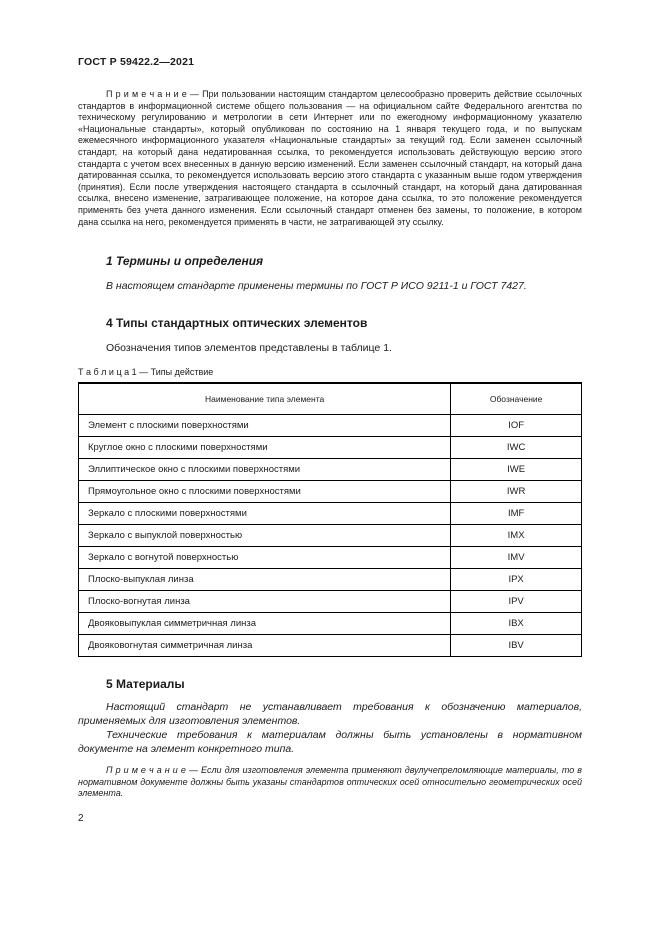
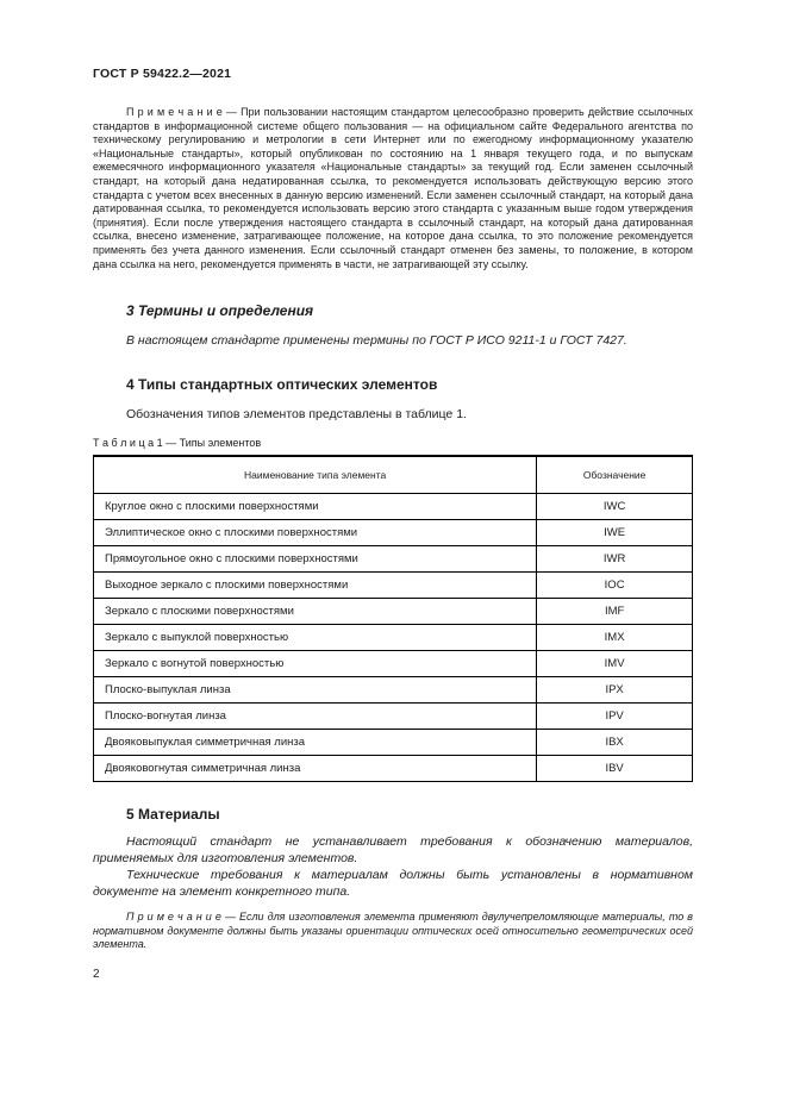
  ГОСТ Р 59422.2—2021
  П р и м е ч а н и е — При пользовании настоящим стандартом целесообразно проверить действие ссылочных стандартов в информационной системе общего пользования — на официальном сайте Федерального агентства по техническому регулированию и метрологии в сети Интернет или по ежегодному информационному указателю «Национальные стандарты», который опубликован по состоянию на 1 января текущего года, и по выпускам ежемесячного информационного указателя «Национальные стандарты» за текущий год. Если заменен ссылочный стандарт, на который дана недатированная ссылка, то рекомендуется использовать действующую версию этого стандарта с учетом всех внесенных в данную версию изменений. Если заменен ссылочный стандарт, на который дана датированная ссылка, то рекомендуется использовать версию этого стандарта с указанным выше годом утверждения (принятия). Если после утверждения настоящего стандарта в ссылочный стандарт, на который дана датированная ссылка, внесено изменение, затрагивающее положение, на которое дана ссылка, то это положение рекомендуется применять без учета данного изменения. Если ссылочный стандарт отменен без замены, то положение, в котором дана ссылка на него, рекомендуется применять в части, не затрагивающей эту ссылку.
- 1 Термины и определения
+ 3 Термины и определения
  В настоящем стандарте применены термины по ГОСТ Р ИСО 9211-1 и ГОСТ 7427.
  4 Типы стандартных оптических элементов
  Обозначения типов элементов представлены в таблице 1.
- Т а б л и ц а 1 — Типы действие
+ Т а б л и ц а 1 — Типы элементов
  Наименование типа элемента	Обозначение
- Элемент с плоскими поверхностями	IOF
  Круглое окно с плоскими поверхностями	IWC
  Эллиптическое окно с плоскими поверхностями	IWE
  Прямоугольное окно с плоскими поверхностями	IWR
+ Выходное зеркало с плоскими поверхностями	IOC
  Зеркало с плоскими поверхностями	IMF
  Зеркало с выпуклой поверхностью	IMX
  Зеркало с вогнутой поверхностью	IMV
  Плоско-выпуклая линза	IPX
  Плоско-вогнутая линза	IPV
  Двояковыпуклая симметричная линза	IBX
  Двояковогнутая симметричная линза	IBV
  5 Материалы
  Настоящий стандарт не устанавливает требования к обозначению материалов, применяемых для изготовления элементов.
  Технические требования к материалам должны быть установлены в нормативном документе на элемент конкретного типа.
- П р и м е ч а н и е — Если для изготовления элемента применяют двулучепреломляющие материалы, то в нормативном документе должны быть указаны стандартов оптических осей относительно геометрических осей элемента.
+ П р и м е ч а н и е — Если для изготовления элемента применяют двулучепреломляющие материалы, то в нормативном документе должны быть указаны ориентации оптических осей относительно геометрических осей элемента.
  2
